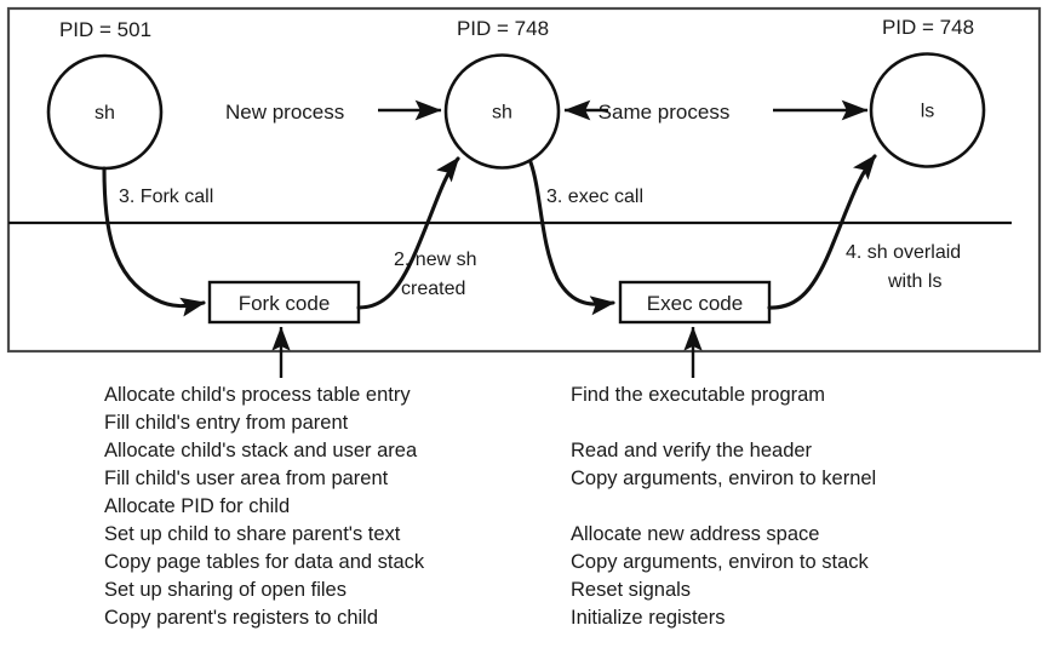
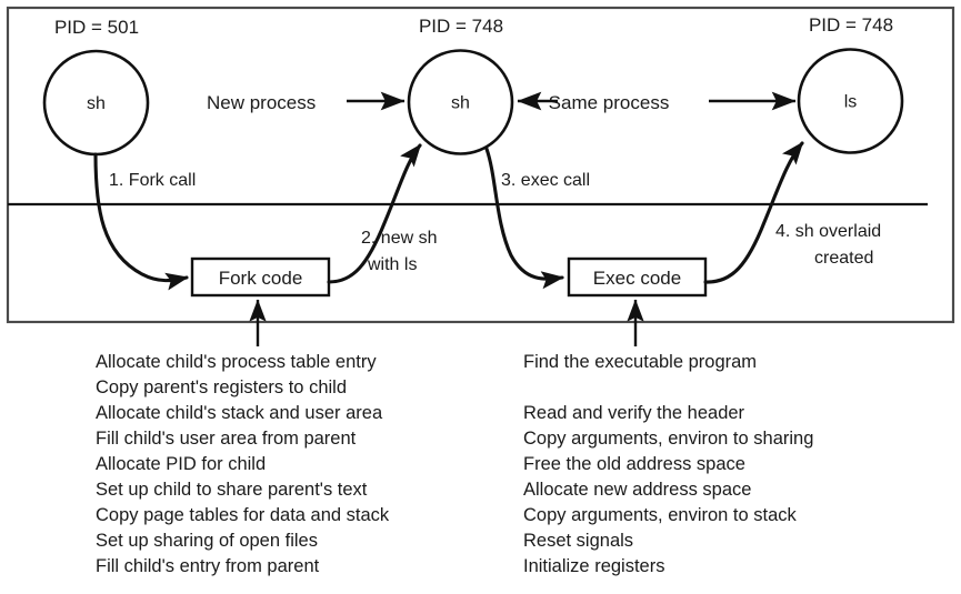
  sh
  PID = 501
  sh
  PID = 748
  ls
  PID = 748
  New process
  Same process
- 3. Fork call
+ 1. Fork call
  Fork code
  2. new sh
- created
+ with ls
  3. exec call
  Exec code
  4. sh overlaid
- with ls
+ created
  Allocate child's process table entry
- Fill child's entry from parent
+ Copy parent's registers to child
  Allocate child's stack and user area
  Fill child's user area from parent
  Allocate PID for child
  Set up child to share parent's text
  Copy page tables for data and stack
  Set up sharing of open files
- Copy parent's registers to child
+ Fill child's entry from parent
  Find the executable program
  Read and verify the header
- Copy arguments, environ to kernel
+ Copy arguments, environ to sharing
+ Free the old address space
  Allocate new address space
  Copy arguments, environ to stack
  Reset signals
  Initialize registers
